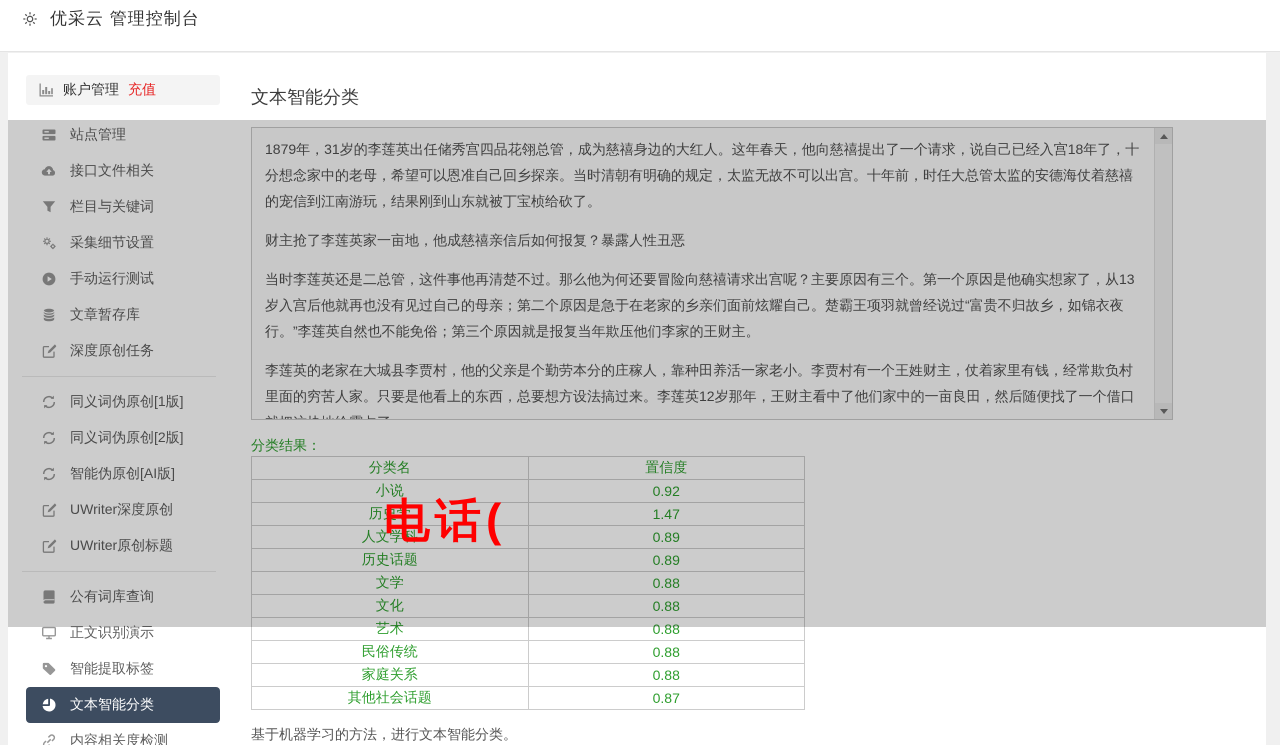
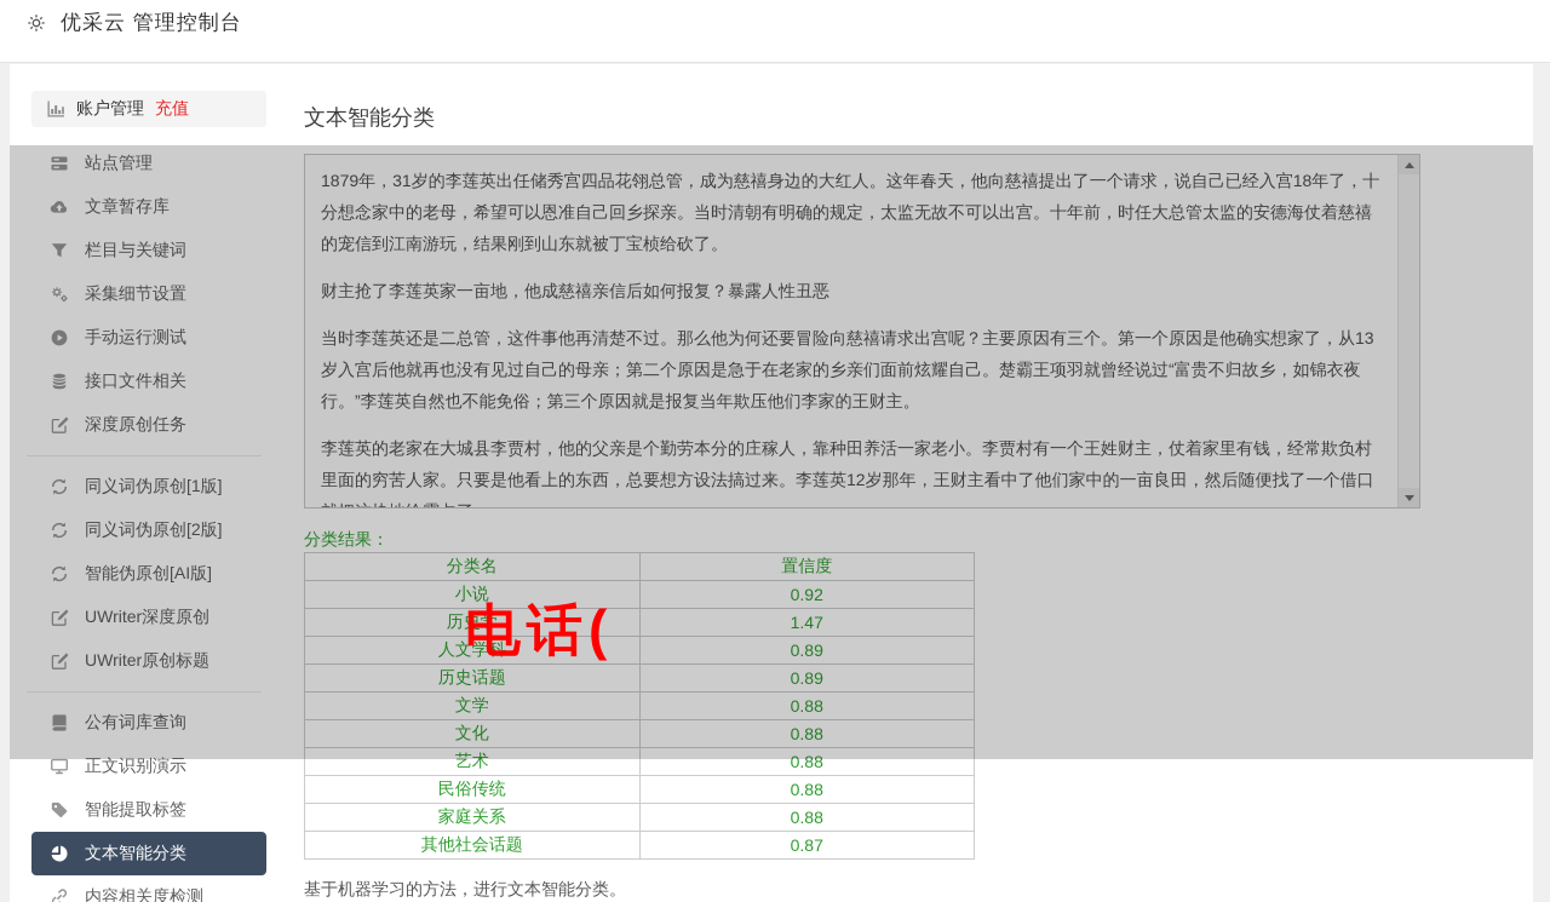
  优采云 管理控制台
  账户管理
  充值
  站点管理
- 接口文件相关
+ 文章暂存库
  栏目与关键词
  采集细节设置
  手动运行测试
- 文章暂存库
+ 接口文件相关
  深度原创任务
  同义词伪原创[1版]
  同义词伪原创[2版]
  智能伪原创[AI版]
  UWriter深度原创
  UWriter原创标题
  公有词库查询
  正文识别演示
  智能提取标签
  文本智能分类
  内容相关度检测
  文本智能分类
  1879年，31岁的李莲英出任储秀宫四品花翎总管，成为慈禧身边的大红人。这年春天，他向慈禧提出了一个请求，说自己已经入宫18年了，十分想念家中的老母，希望可以恩准自己回乡探亲。当时清朝有明确的规定，太监无故不可以出宫。十年前，时任大总管太监的安德海仗着慈禧的宠信到江南游玩，结果刚到山东就被丁宝桢给砍了。
  财主抢了李莲英家一亩地，他成慈禧亲信后如何报复？暴露人性丑恶
  当时李莲英还是二总管，这件事他再清楚不过。那么他为何还要冒险向慈禧请求出宫呢？主要原因有三个。第一个原因是他确实想家了，从13岁入宫后他就再也没有见过自己的母亲；第二个原因是急于在老家的乡亲们面前炫耀自己。楚霸王项羽就曾经说过“富贵不归故乡，如锦衣夜行。”李莲英自然也不能免俗；第三个原因就是报复当年欺压他们李家的王财主。
  李莲英的老家在大城县李贾村，他的父亲是个勤劳本分的庄稼人，靠种田养活一家老小。李贾村有一个王姓财主，仗着家里有钱，经常欺负村里面的穷苦人家。只要是他看上的东西，总要想方设法搞过来。李莲英12岁那年，王财主看中了他们家中的一亩良田，然后随便找了一个借口
  分类结果：
  分类名	置信度
  小说	0.92
  历史学	1.47
  人文学科	0.89
  历史话题	0.89
  文学	0.88
  文化	0.88
  艺术	0.88
  民俗传统	0.88
  家庭关系	0.88
  其他社会话题	0.87
  基于机器学习的方法，进行文本智能分类。
  电话(
